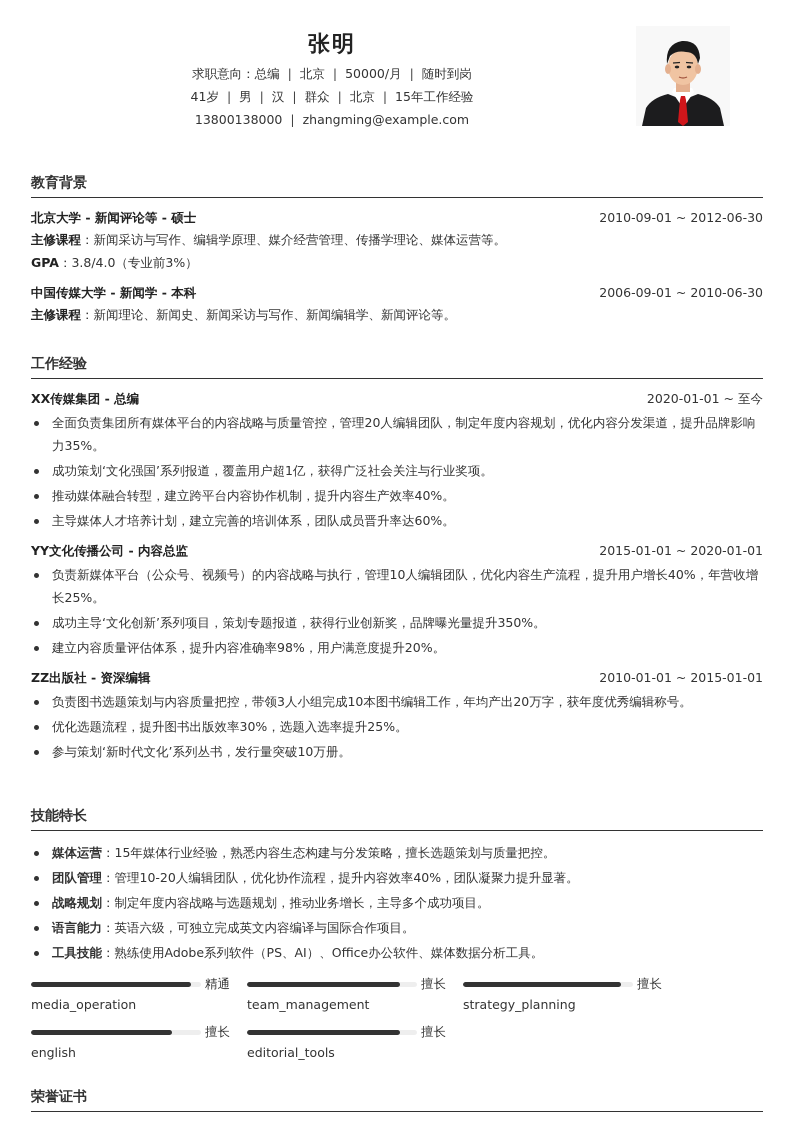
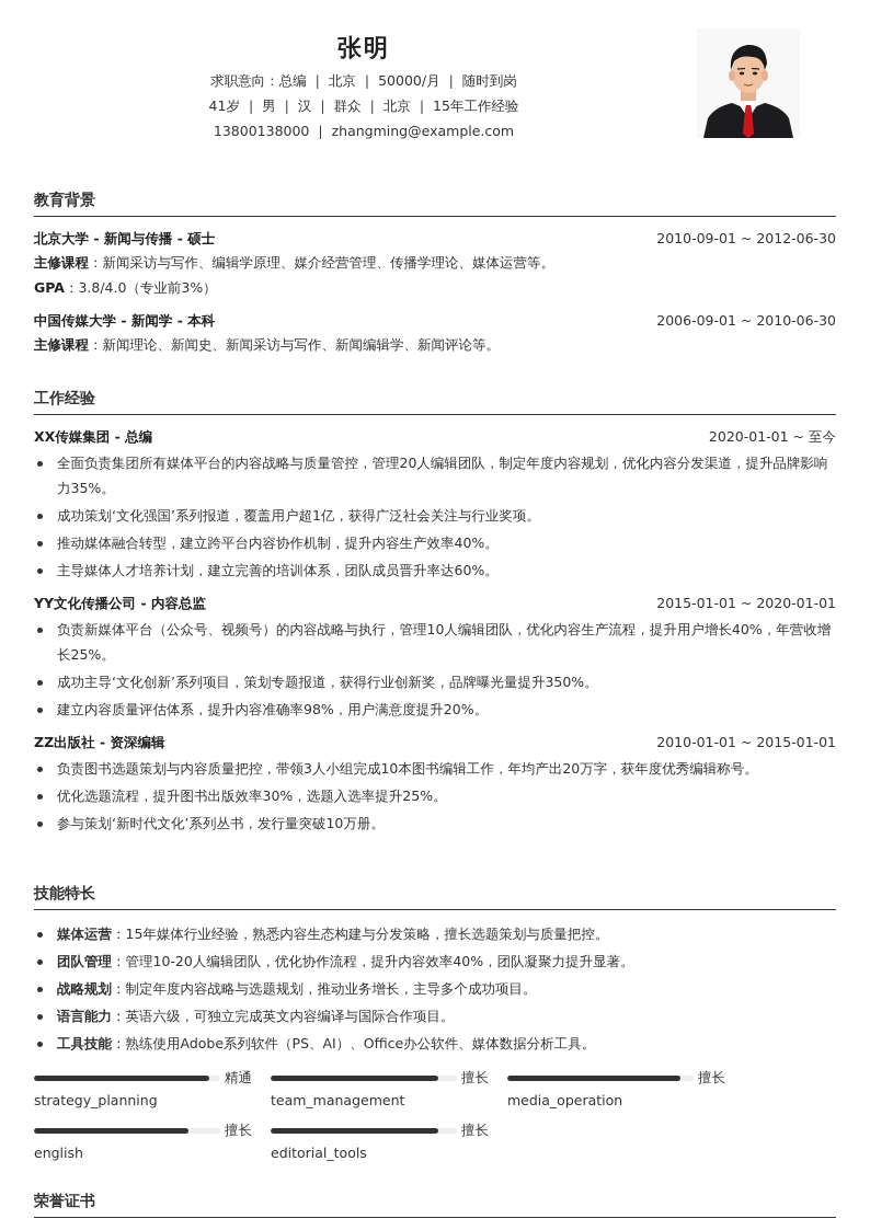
  张明
  求职意向：总编 | 北京 | 50000/月 | 随时到岗
  41岁 | 男 | 汉 | 群众 | 北京 | 15年工作经验
  13800138000 | zhangming@example.com
  教育背景
- 北京大学 - 新闻评论等 - 硕士
+ 北京大学 - 新闻与传播 - 硕士
  2010-09-01 ~ 2012-06-30
  主修课程：新闻采访与写作、编辑学原理、媒介经营管理、传播学理论、媒体运营等。
  GPA：3.8/4.0（专业前3%）
  中国传媒大学 - 新闻学 - 本科
  2006-09-01 ~ 2010-06-30
  主修课程：新闻理论、新闻史、新闻采访与写作、新闻编辑学、新闻评论等。
  工作经验
  XX传媒集团 - 总编
  2020-01-01 ~ 至今
  全面负责集团所有媒体平台的内容战略与质量管控，管理20人编辑团队，制定年度内容规划，优化内容分发渠道，提升品牌影响力35%。
  成功策划‘文化强国’系列报道，覆盖用户超1亿，获得广泛社会关注与行业奖项。
  推动媒体融合转型，建立跨平台内容协作机制，提升内容生产效率40%。
  主导媒体人才培养计划，建立完善的培训体系，团队成员晋升率达60%。
  YY文化传播公司 - 内容总监
  2015-01-01 ~ 2020-01-01
  负责新媒体平台（公众号、视频号）的内容战略与执行，管理10人编辑团队，优化内容生产流程，提升用户增长40%，年营收增长25%。
  成功主导‘文化创新’系列项目，策划专题报道，获得行业创新奖，品牌曝光量提升350%。
  建立内容质量评估体系，提升内容准确率98%，用户满意度提升20%。
  ZZ出版社 - 资深编辑
  2010-01-01 ~ 2015-01-01
  负责图书选题策划与内容质量把控，带领3人小组完成10本图书编辑工作，年均产出20万字，获年度优秀编辑称号。
  优化选题流程，提升图书出版效率30%，选题入选率提升25%。
  参与策划‘新时代文化’系列丛书，发行量突破10万册。
  技能特长
  媒体运营：15年媒体行业经验，熟悉内容生态构建与分发策略，擅长选题策划与质量把控。
  团队管理：管理10-20人编辑团队，优化协作流程，提升内容效率40%，团队凝聚力提升显著。
  战略规划：制定年度内容战略与选题规划，推动业务增长，主导多个成功项目。
  语言能力：英语六级，可独立完成英文内容编译与国际合作项目。
  工具技能：熟练使用Adobe系列软件（PS、AI）、Office办公软件、媒体数据分析工具。
  精通
- media_operation
+ strategy_planning
  擅长
  team_management
  擅长
- strategy_planning
+ media_operation
  擅长
  english
  擅长
  editorial_tools
  荣誉证书
